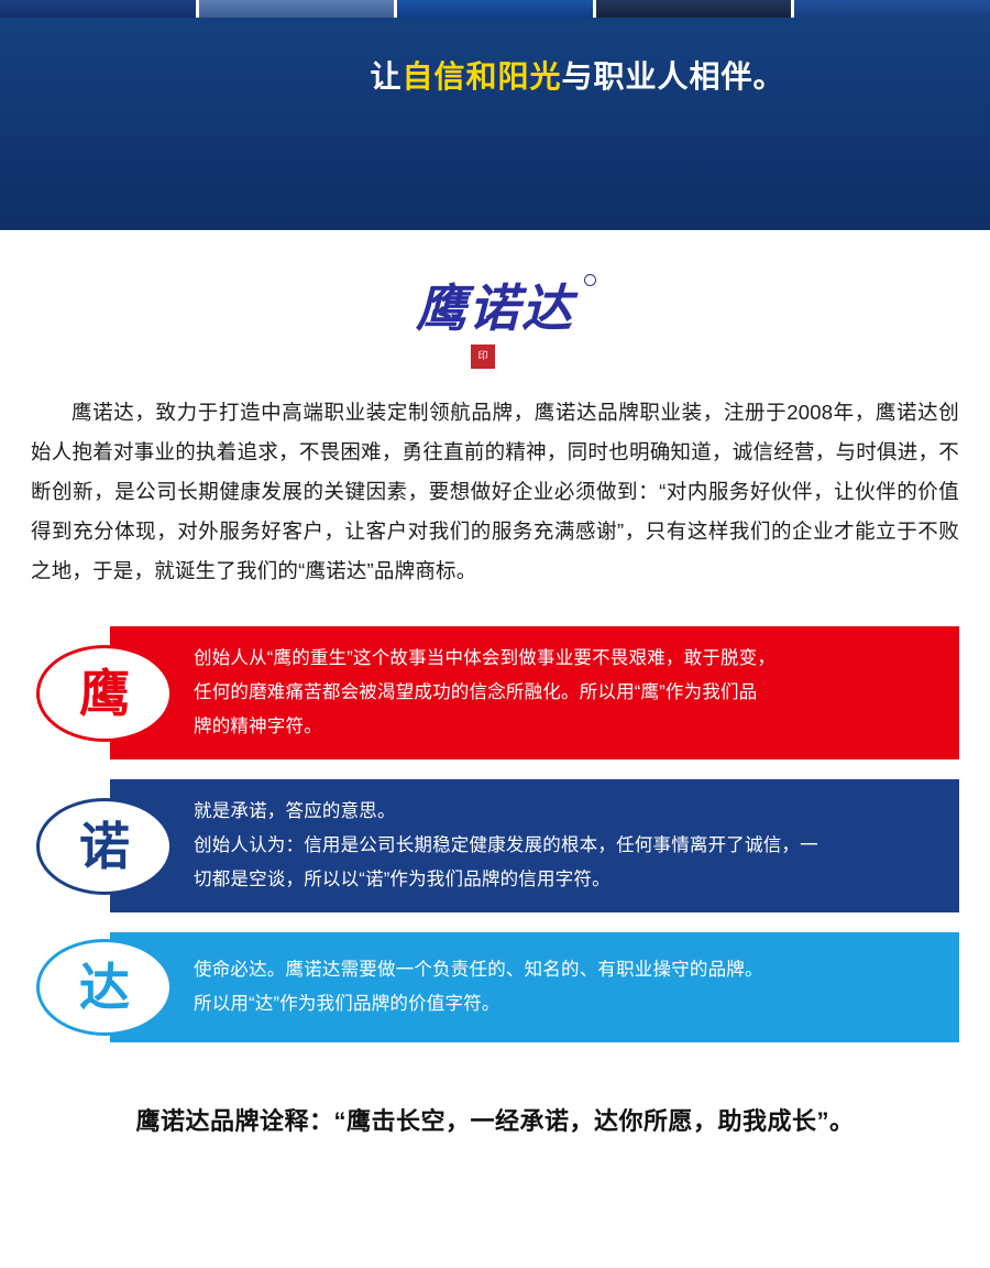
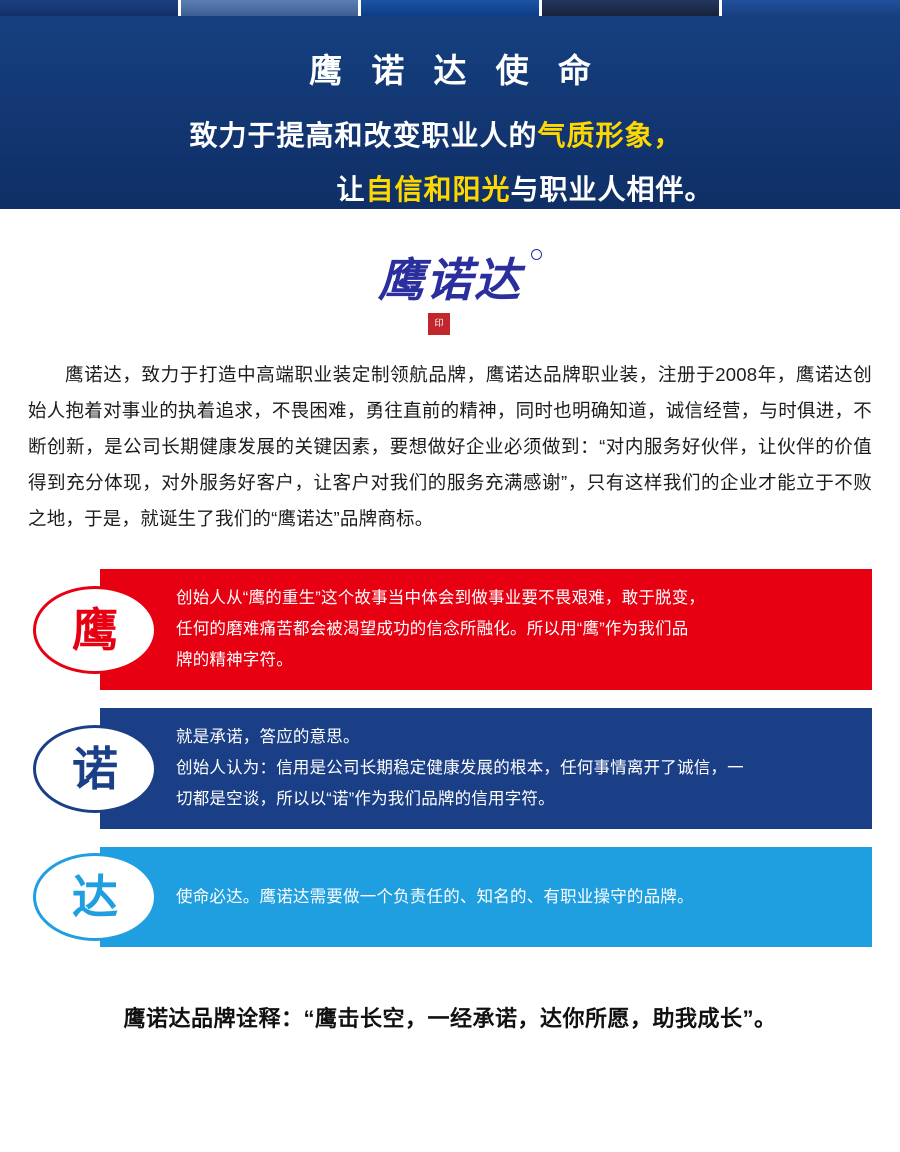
+ 鹰 诺 达 使 命
+ 致力于提高和改变职业人的气质形象，
  让自信和阳光与职业人相伴。
  鹰诺达
  印
  鹰诺达，致力于打造中高端职业装定制领航品牌，鹰诺达品牌职业装，注册于2008年，鹰诺达创始人抱着对事业的执着追求，不畏困难，勇往直前的精神，同时也明确知道，诚信经营，与时俱进，不断创新，是公司长期健康发展的关键因素，要想做好企业必须做到：“对内服务好伙伴，让伙伴的价值得到充分体现，对外服务好客户，让客户对我们的服务充满感谢”，只有这样我们的企业才能立于不败之地，于是，就诞生了我们的“鹰诺达”品牌商标。
  鹰
  创始人从“鹰的重生”这个故事当中体会到做事业要不畏艰难，敢于脱变，
  任何的磨难痛苦都会被渴望成功的信念所融化。所以用“鹰”作为我们品
  牌的精神字符。
  诺
  就是承诺，答应的意思。
  创始人认为：信用是公司长期稳定健康发展的根本，任何事情离开了诚信，一
  切都是空谈，所以以“诺”作为我们品牌的信用字符。
  达
  使命必达。鹰诺达需要做一个负责任的、知名的、有职业操守的品牌。
- 所以用“达”作为我们品牌的价值字符。
  鹰诺达品牌诠释：“鹰击长空，一经承诺，达你所愿，助我成长”。
